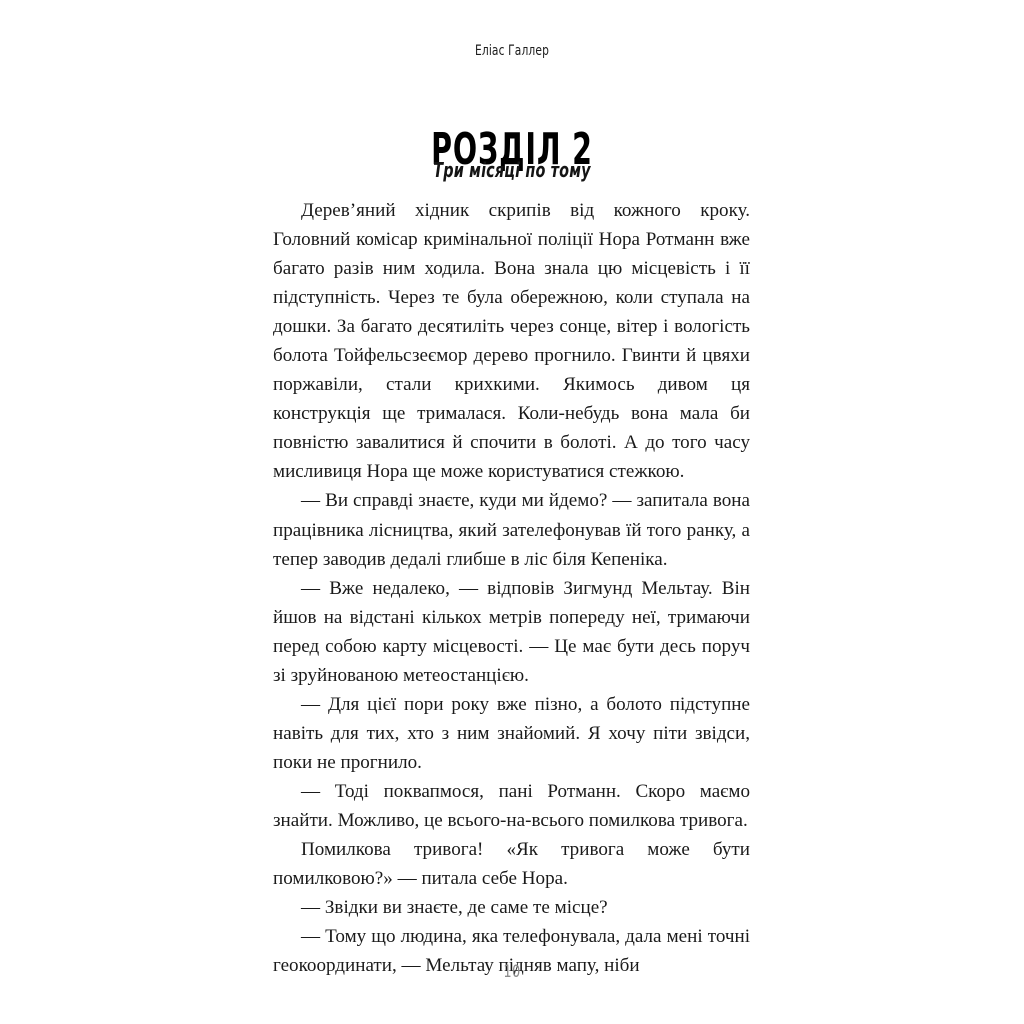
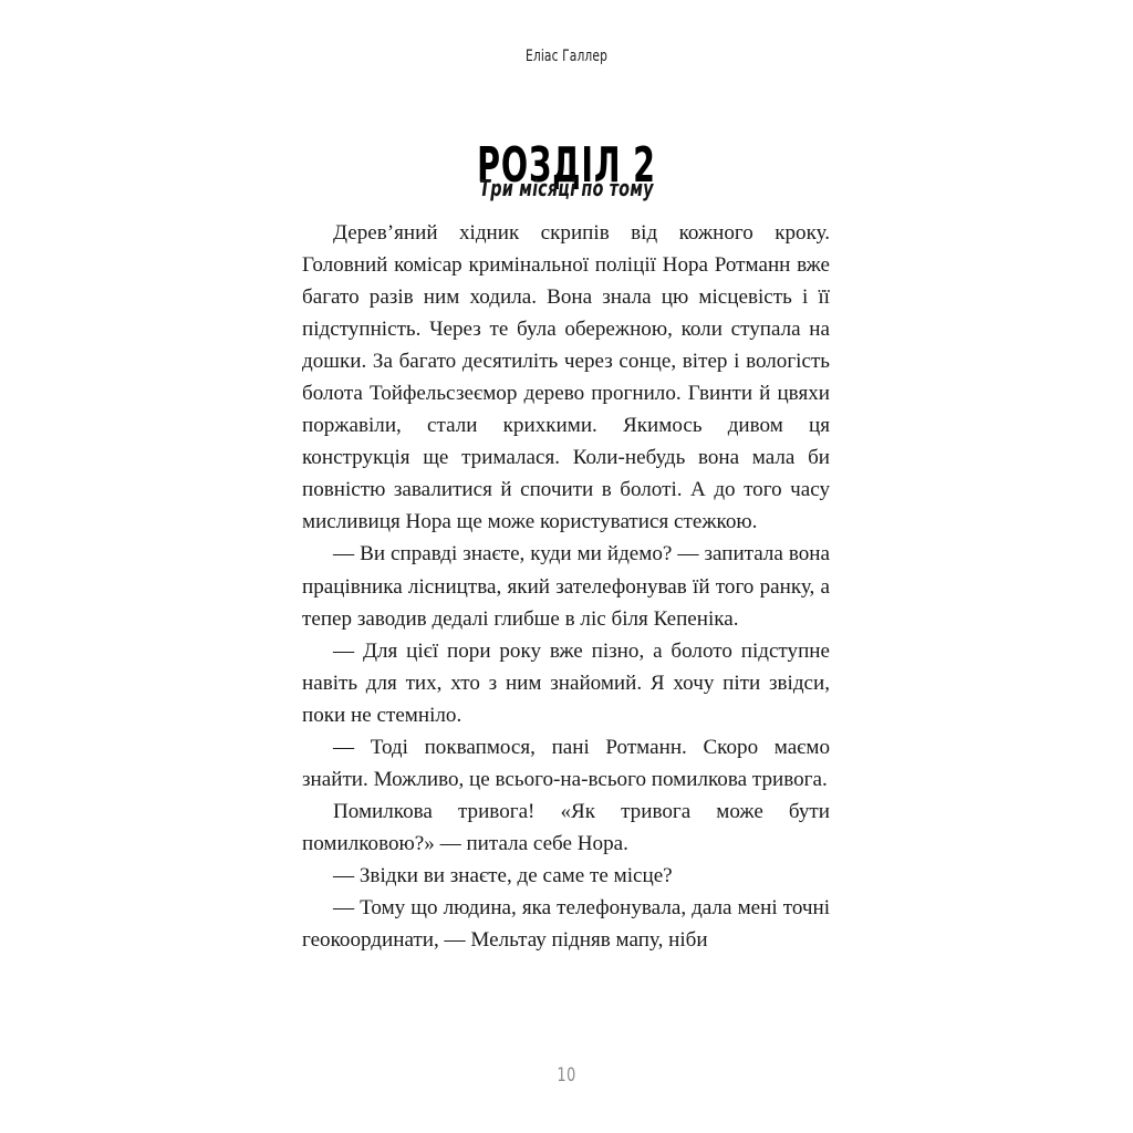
  Еліас Галлер
  РОЗДІЛ 2
  Три місяці по тому
  Дерев’яний хідник скрипів від кожного кроку. Головний комісар кримінальної поліції Нора Ротманн вже багато разів ним ходила. Вона знала цю місцевість і її підступність. Через те була обережною, коли ступала на дошки. За багато десятиліть через сонце, вітер і вологість болота Тойфельсзеємор дерево прогнило. Гвинти й цвяхи поржавіли, стали крихкими. Якимось дивом ця конструкція ще трималася. Коли-небудь вона мала би повністю завалитися й спочити в болоті. А до того часу мисливиця Нора ще може користуватися стежкою.
  — Ви справді знаєте, куди ми йдемо? — запитала вона працівника лісництва, який зателефонував їй того ранку, а тепер заводив дедалі глибше в ліс біля Кепеніка.
- — Вже недалеко, — відповів Зигмунд Мельтау. Він йшов на відстані кількох метрів попереду неї, тримаючи перед собою карту місцевості. — Це має бути десь поруч зі зруйнованою метеостанцією.
- — Для цієї пори року вже пізно, а болото підступне навіть для тих, хто з ним знайомий. Я хочу піти звідси, поки не прогнило.
+ — Для цієї пори року вже пізно, а болото підступне навіть для тих, хто з ним знайомий. Я хочу піти звідси, поки не стемніло.
  — Тоді поквапмося, пані Ротманн. Скоро маємо знайти. Можливо, це всього-на-всього помилкова тривога.
  Помилкова тривога! «Як тривога може бути помилковою?» — питала себе Нора.
  — Звідки ви знаєте, де саме те місце?
  — Тому що людина, яка телефонувала, дала мені точні геокоординати, — Мельтау підняв мапу, ніби
  10
